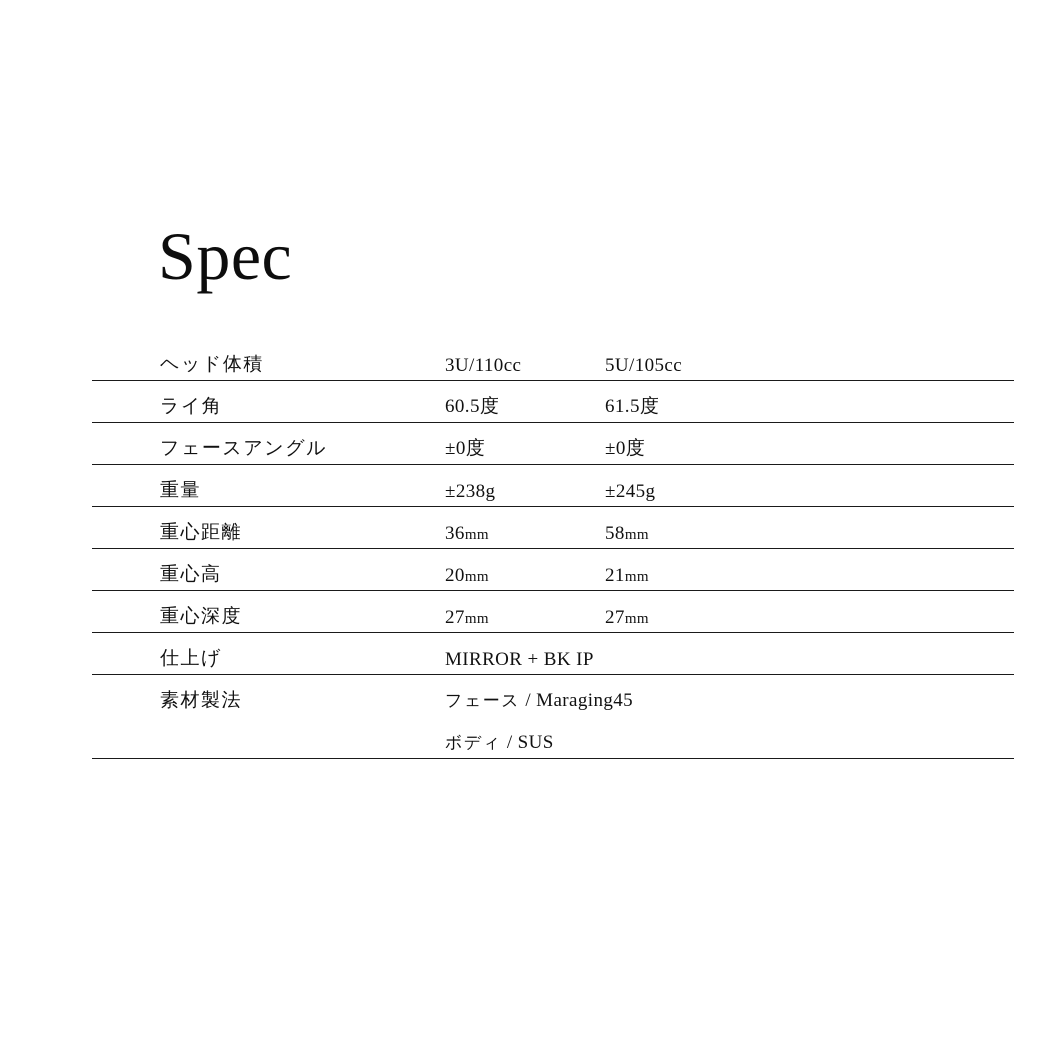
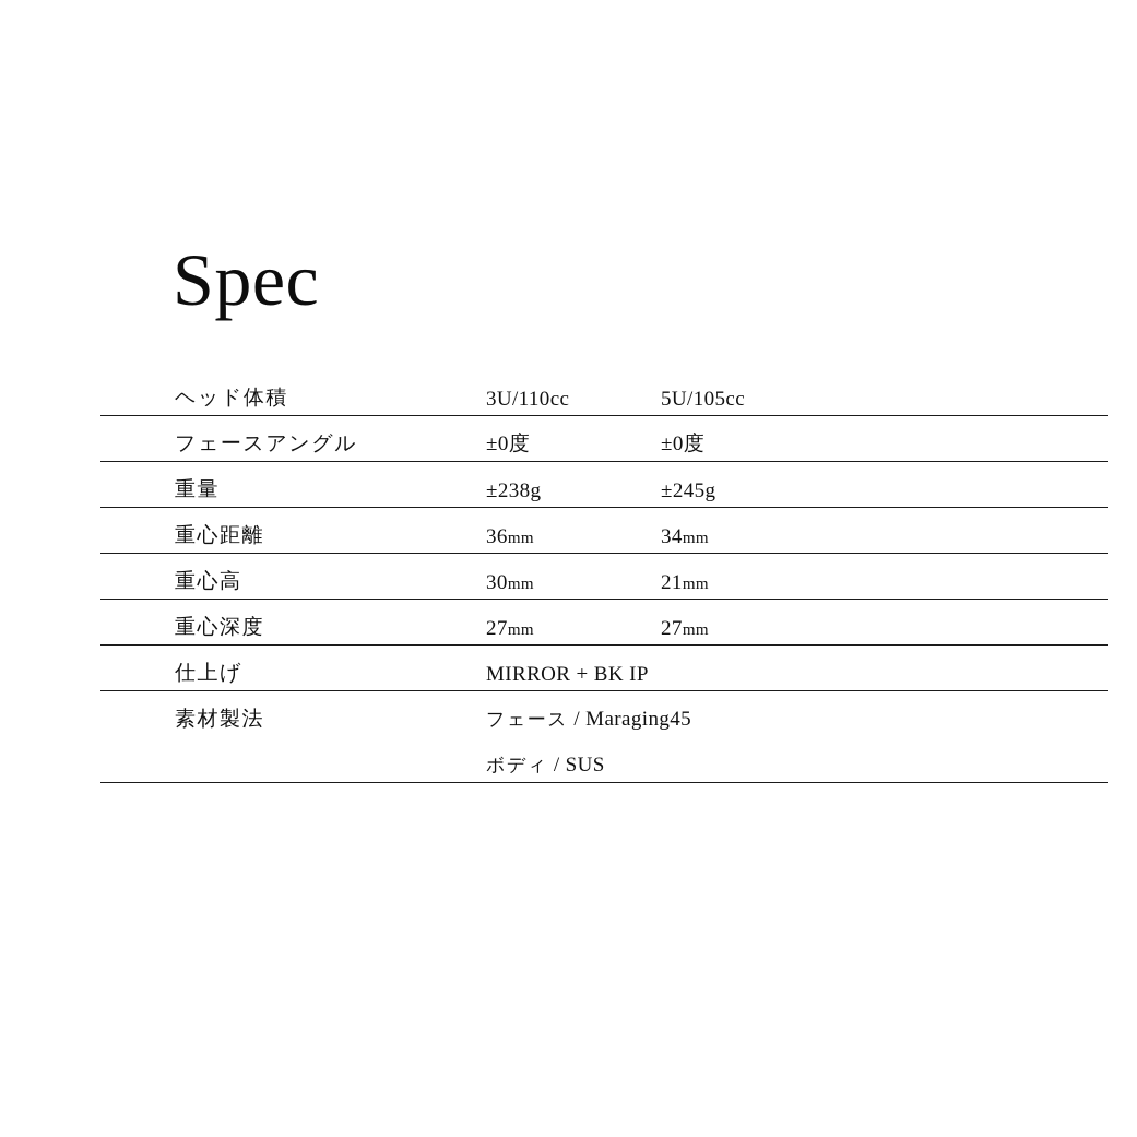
  Spec
  ヘッド体積	3U/110cc	5U/105cc
- ライ角	60.5度	61.5度
  フェースアングル	±0度	±0度
  重量	±238g	±245g
- 重心距離	36mm	58mm
+ 重心距離	36mm	34mm
- 重心高	20mm	21mm
+ 重心高	30mm	21mm
  重心深度	27mm	27mm
  仕上げ	MIRROR + BK IP
  素材製法	フェース / Maraging45
  	ボディ / SUS
